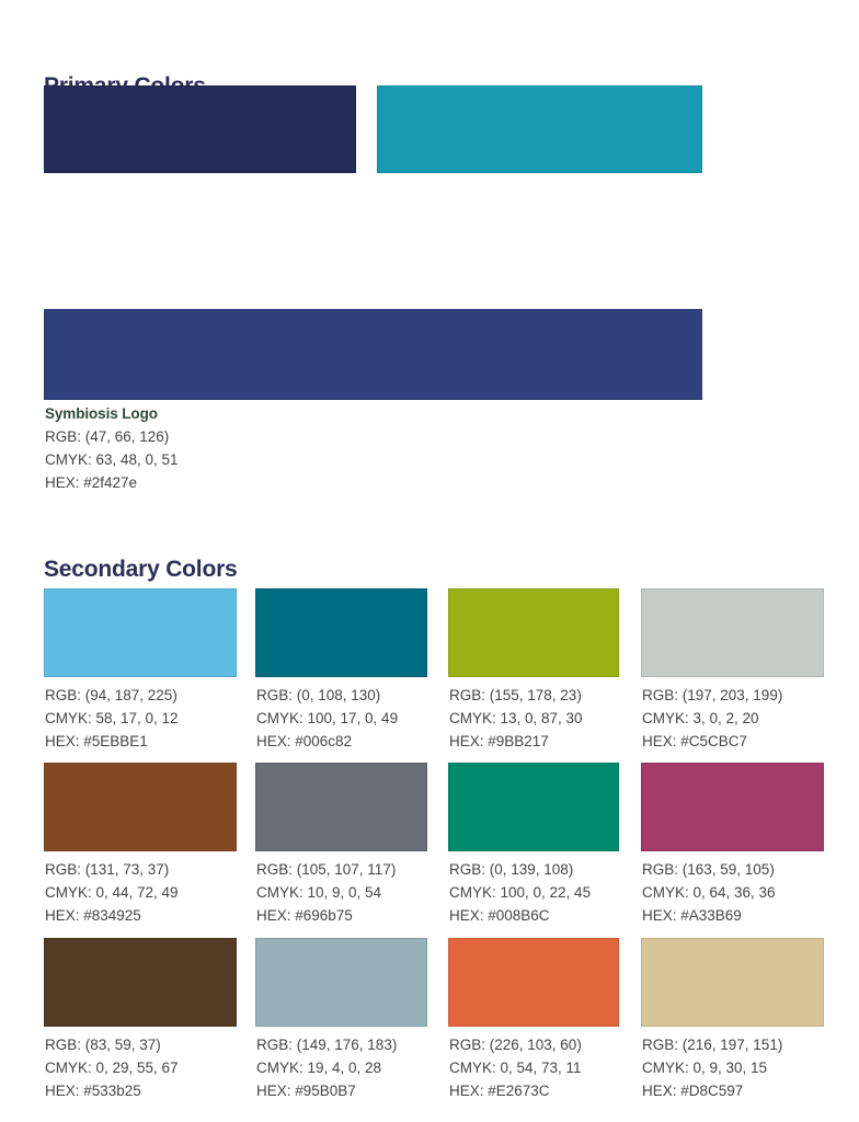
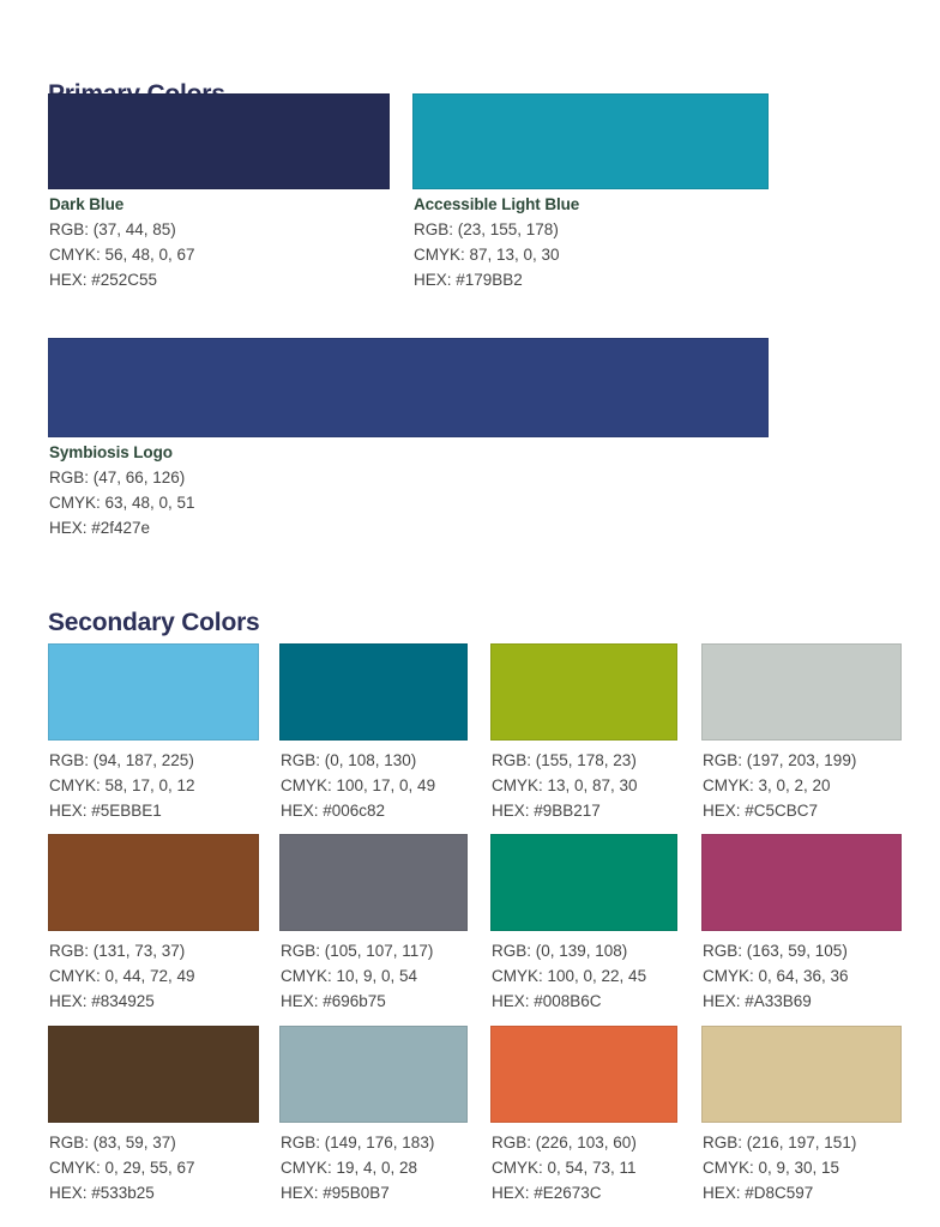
+ Dark Blue
+ RGB: (37, 44, 85)
+ CMYK: 56, 48, 0, 67
+ HEX: #252C55
+ Accessible Light Blue
+ RGB: (23, 155, 178)
+ CMYK: 87, 13, 0, 30
+ HEX: #179BB2
  Symbiosis Logo
  RGB: (47, 66, 126)
  CMYK: 63, 48, 0, 51
  HEX: #2f427e
  Secondary Colors
  RGB: (94, 187, 225)
  CMYK: 58, 17, 0, 12
  HEX: #5EBBE1
  RGB: (0, 108, 130)
  CMYK: 100, 17, 0, 49
  HEX: #006c82
  RGB: (155, 178, 23)
  CMYK: 13, 0, 87, 30
  HEX: #9BB217
  RGB: (197, 203, 199)
  CMYK: 3, 0, 2, 20
  HEX: #C5CBC7
  RGB: (131, 73, 37)
  CMYK: 0, 44, 72, 49
  HEX: #834925
  RGB: (105, 107, 117)
  CMYK: 10, 9, 0, 54
  HEX: #696b75
  RGB: (0, 139, 108)
  CMYK: 100, 0, 22, 45
  HEX: #008B6C
  RGB: (163, 59, 105)
  CMYK: 0, 64, 36, 36
  HEX: #A33B69
  RGB: (83, 59, 37)
  CMYK: 0, 29, 55, 67
  HEX: #533b25
  RGB: (149, 176, 183)
  CMYK: 19, 4, 0, 28
  HEX: #95B0B7
  RGB: (226, 103, 60)
  CMYK: 0, 54, 73, 11
  HEX: #E2673C
  RGB: (216, 197, 151)
  CMYK: 0, 9, 30, 15
  HEX: #D8C597
